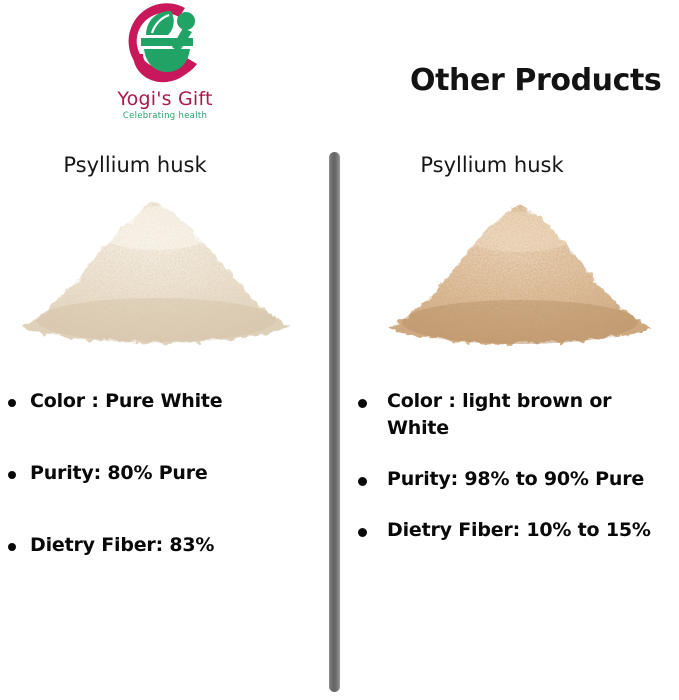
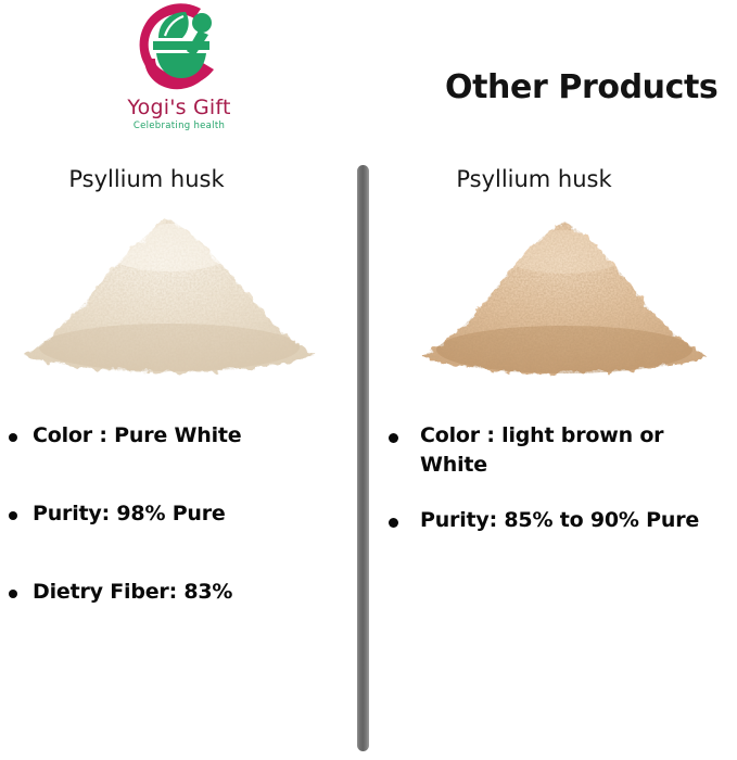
  Yogi's Gift
  Celebrating health
  Other Products
  Psyllium husk
  Color : Pure White
- Purity: 80% Pure
+ Purity: 98% Pure
  Dietry Fiber: 83%
  Psyllium husk
  Color : light brown or White
- Purity: 98% to 90% Pure
+ Purity: 85% to 90% Pure
- Dietry Fiber: 10% to 15%
